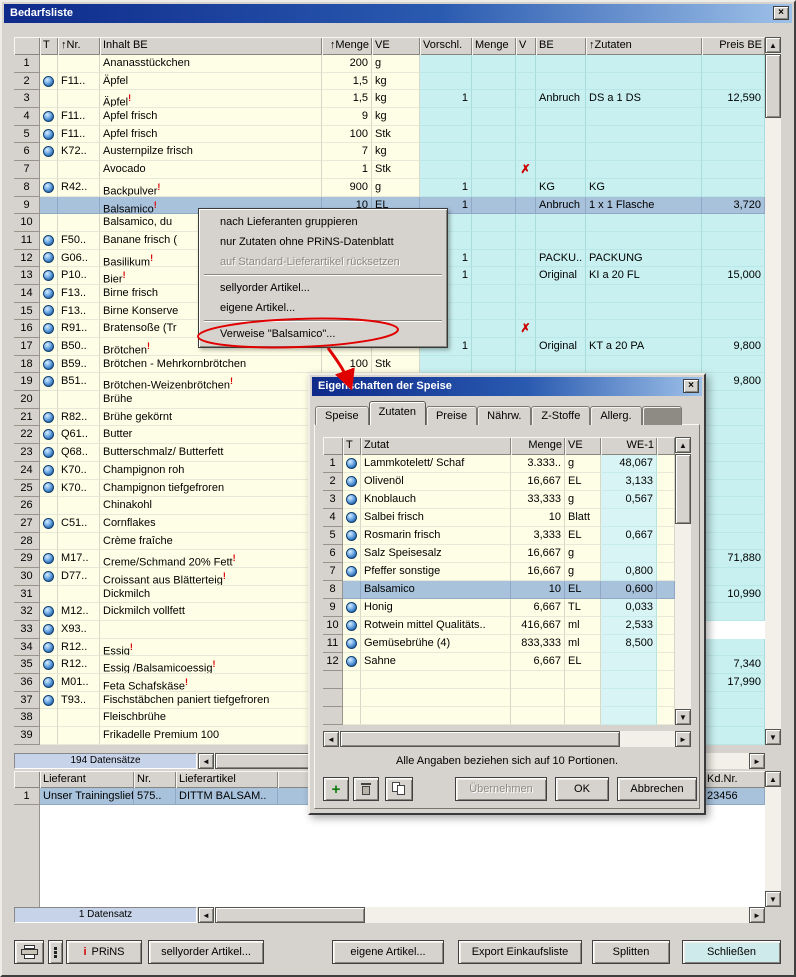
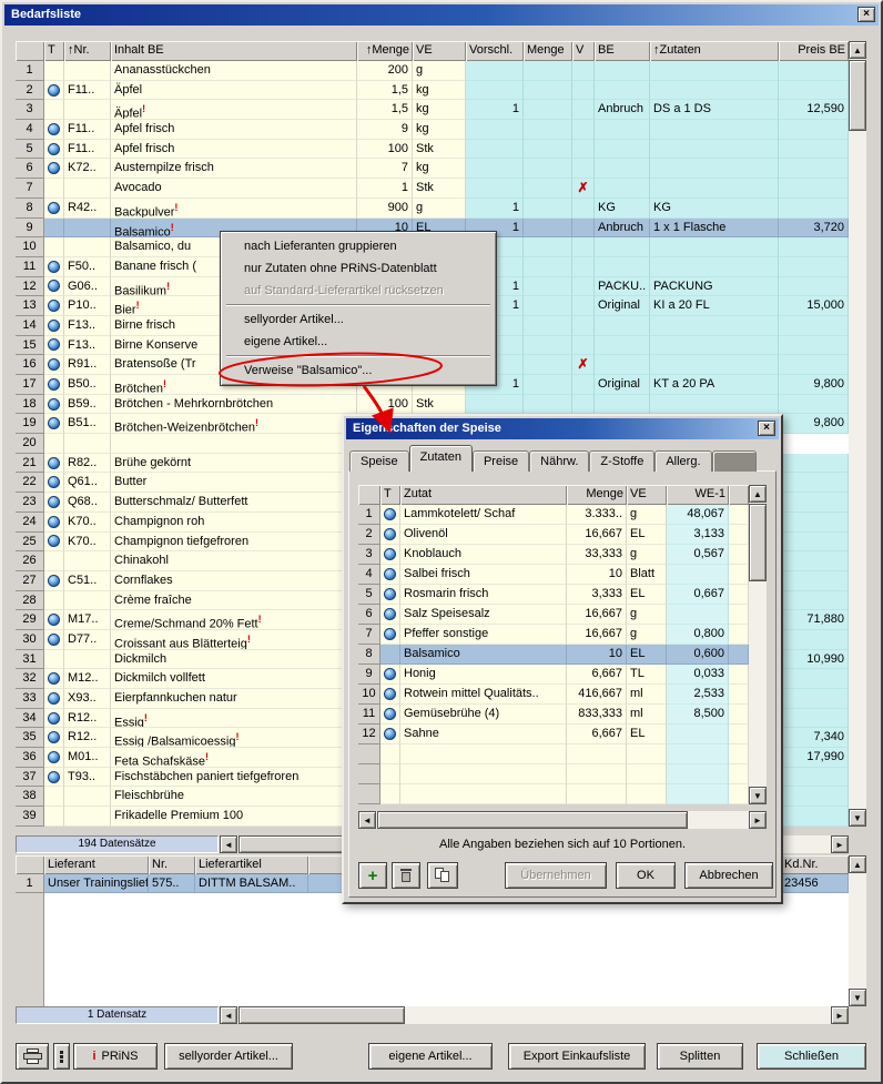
  Bedarfsliste
  ×
  T
  ↑Nr.
  Inhalt BE
  ↑Menge
  VE
  Vorschl.
  Menge
  V
  BE
  ↑Zutaten
  Preis BE
  1
  Ananasstückchen
  200
  g
  2
  F11..
  Äpfel
  1,5
  kg
  3
  Äpfel!
  1,5
  kg
  1
  Anbruch
  DS a 1 DS
  12,590
  4
  F11..
  Apfel frisch
  9
  kg
  5
  F11..
  Apfel frisch
  100
  Stk
  6
  K72..
  Austernpilze frisch
  7
  kg
  7
  Avocado
  1
  Stk
  ✗
  8
  R42..
  Backpulver!
  900
  g
  1
  KG
  KG
  9
  Balsamico!
  10
  EL
  1
  Anbruch
  1 x 1 Flasche
  3,720
  10
  Balsamico, du
  11
  F50..
  Banane frisch (
  12
  G06..
  Basilikum!
  1
  PACKU..
  PACKUNG
  13
  P10..
  Bier!
  1
  Original
  KI a 20 FL
  15,000
  14
  F13..
  Birne frisch
  15
  F13..
  Birne Konserve
  16
  R91..
  Bratensoße (Tr
  ✗
  17
  B50..
  Brötchen!
  1
  Original
  KT a 20 PA
  9,800
  18
  B59..
  Brötchen - Mehrkornbrötchen
  100
  Stk
  19
  B51..
  Brötchen-Weizenbrötchen!
  9,800
  20
- Brühe
  21
  R82..
  Brühe gekörnt
  22
  Q61..
  Butter
  23
  Q68..
  Butterschmalz/ Butterfett
  24
  K70..
  Champignon roh
  25
  K70..
  Champignon tiefgefroren
  26
  Chinakohl
  27
  C51..
  Cornflakes
  28
  Crème fraîche
  29
  M17..
  Creme/Schmand 20% Fett!
  71,880
  30
  D77..
  Croissant aus Blätterteig!
  31
  Dickmilch
  10,990
  32
  M12..
  Dickmilch vollfett
  33
  X93..
+ Eierpfannkuchen natur
  34
  R12..
  Essig!
  35
  R12..
  Essig /Balsamicoessig!
  7,340
  36
  M01..
  Feta Schafskäse!
  17,990
  37
  T93..
  Fischstäbchen paniert tiefgefroren
  38
  Fleischbrühe
  39
  Frikadelle Premium 100
  ▲
  ▼
  194 Datensätze
  ◄
  ►
  Lieferant
  Nr.
  Lieferartikel
  Kd.Nr.
  1
  Unser Trainingslief
  575..
  DITTM BALSAM..
  23456
  ▲
  ▼
  1 Datensatz
  ◄
  ►
  i
  PRiNS
  sellyorder Artikel...
  eigene Artikel...
  Export Einkaufsliste
  Splitten
  Schließen
  nach Lieferanten gruppieren
  nur Zutaten ohne PRiNS-Datenblatt
  auf Standard-Lieferartikel rücksetzen
  sellyorder Artikel...
  eigene Artikel...
  Verweise "Balsamico"...
  Eigenschaften der Speise
  ×
  Speise
  Zutaten
  Preise
  Nährw.
  Z-Stoffe
  Allerg.
  T
  Zutat
  Menge
  VE
  WE-1
  1
  Lammkotelett/ Schaf
  3.333..
  g
  48,067
  2
  Olivenöl
  16,667
  EL
  3,133
  3
  Knoblauch
  33,333
  g
  0,567
  4
  Salbei frisch
  10
  Blatt
  5
  Rosmarin frisch
  3,333
  EL
  0,667
  6
  Salz Speisesalz
  16,667
  g
  7
  Pfeffer sonstige
  16,667
  g
  0,800
  8
  Balsamico
  10
  EL
  0,600
  9
  Honig
  6,667
  TL
  0,033
  10
  Rotwein mittel Qualitäts..
  416,667
  ml
  2,533
  11
  Gemüsebrühe (4)
  833,333
  ml
  8,500
  12
  Sahne
  6,667
  EL
  ▲
  ▼
  ◄
  ►
  Alle Angaben beziehen sich auf 10 Portionen.
  +
  Übernehmen
  OK
  Abbrechen
